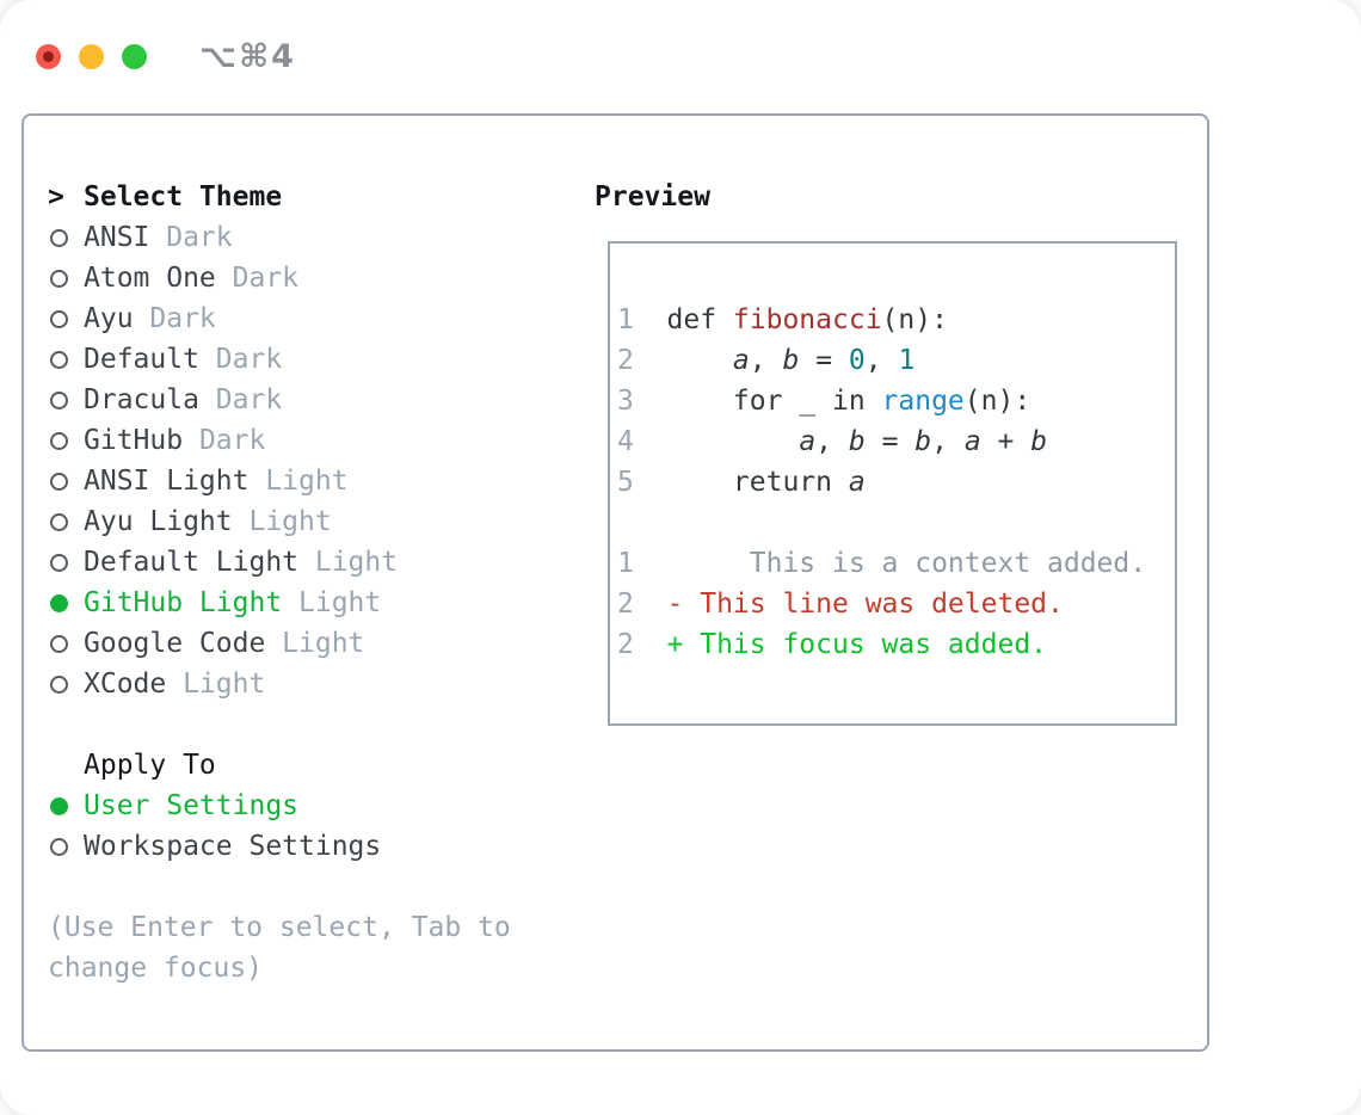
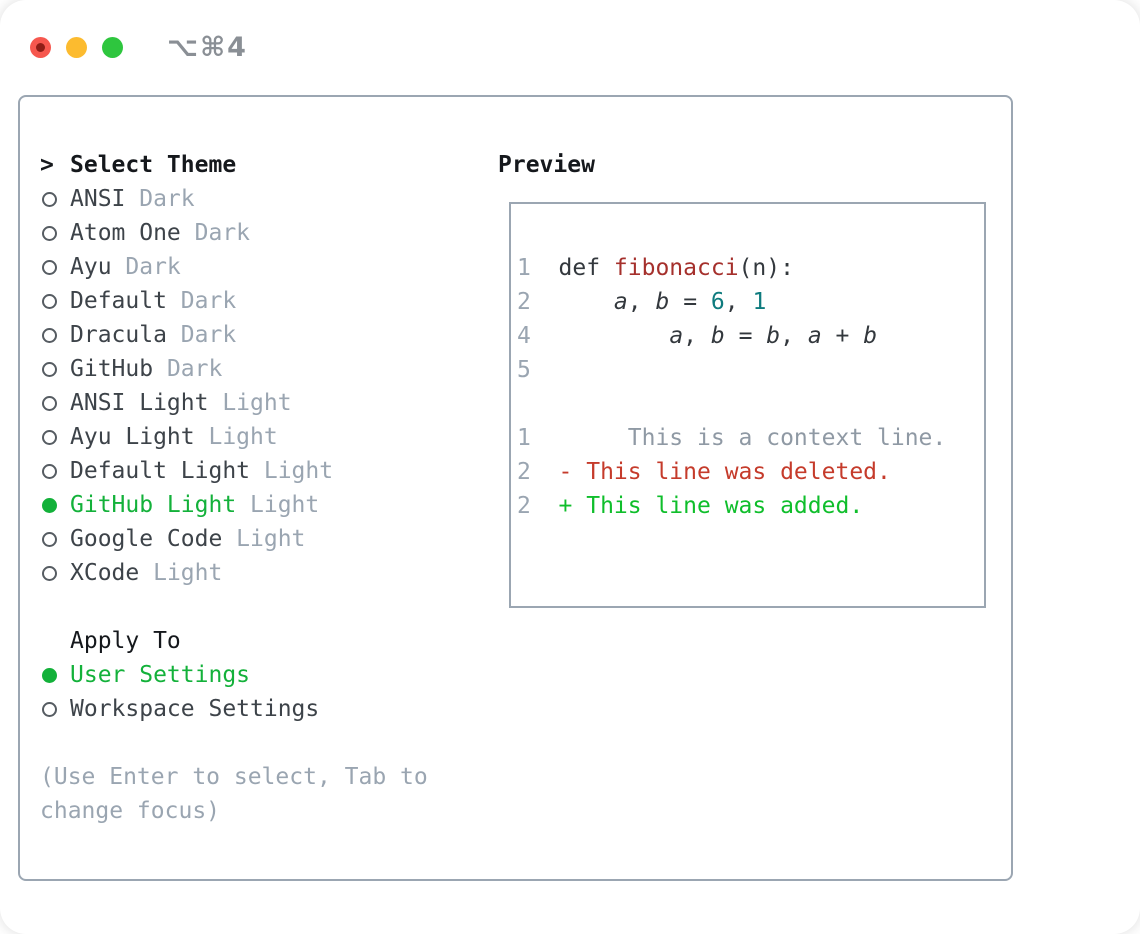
  ⌥⌘4
  >
  Select Theme
  ANSI
  Dark
  Atom One
  Dark
  Ayu
  Dark
  Default
  Dark
  Dracula
  Dark
  GitHub
  Dark
  ANSI Light
  Light
  Ayu Light
  Light
  Default Light
  Light
  GitHub Light
  Light
  Google Code
  Light
  XCode
  Light
  Apply To
  User Settings
  Workspace Settings
  (Use Enter to select, Tab to
  change focus)
  Preview
  1
  def fibonacci(n):
  2
- a, b = 0, 1
+ a, b = 6, 1
- 3
- for _ in range(n):
  4
  a, b = b, a + b
  5
- return a
  1
- This is a context added.
+ This is a context line.
  2
  - This line was deleted.
  2
- + This focus was added.
+ + This line was added.
